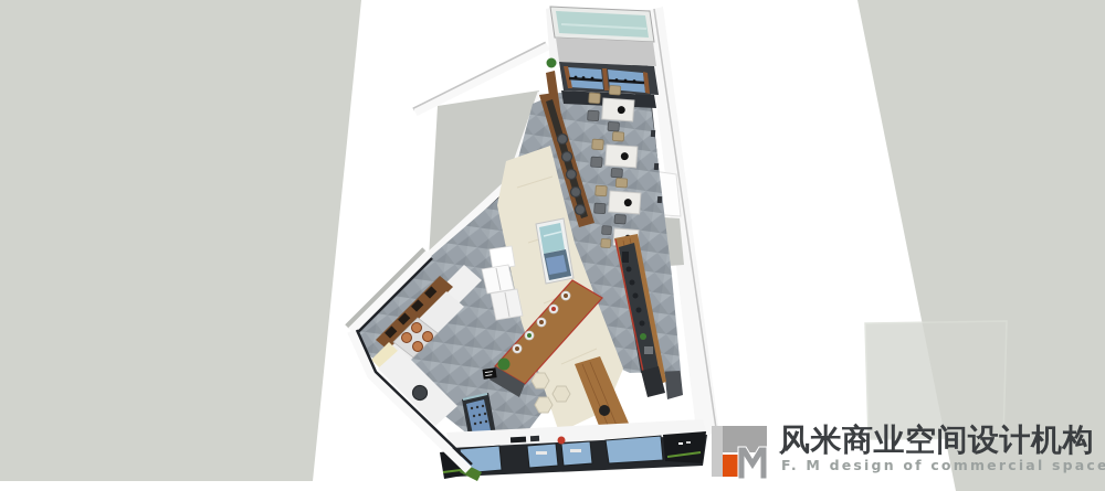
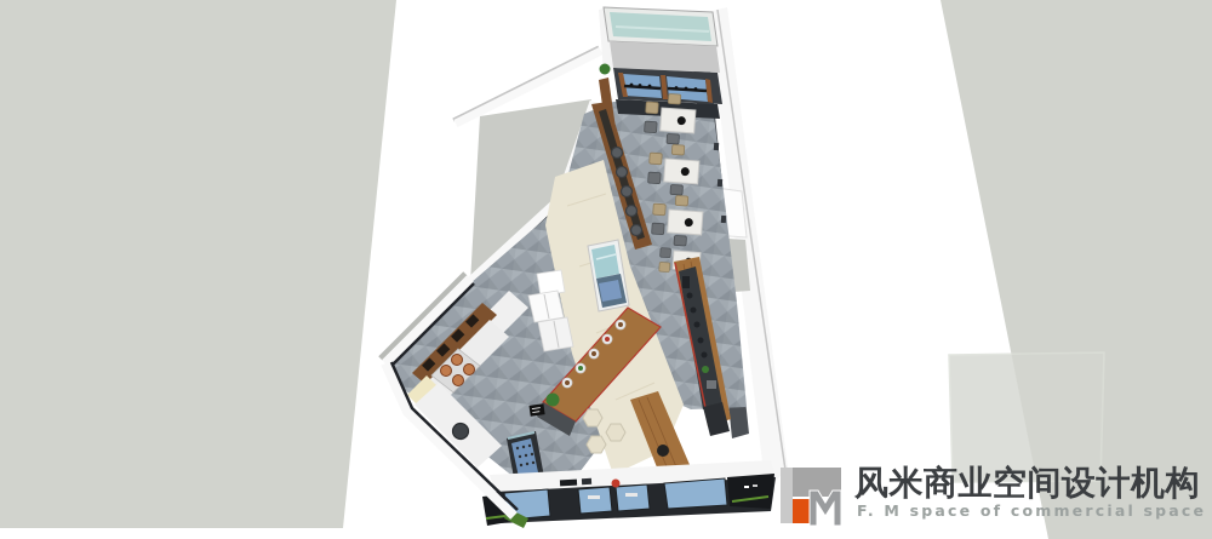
  风米商业空间设计机构
- F. M design of commercial space
+ F. M space of commercial space
